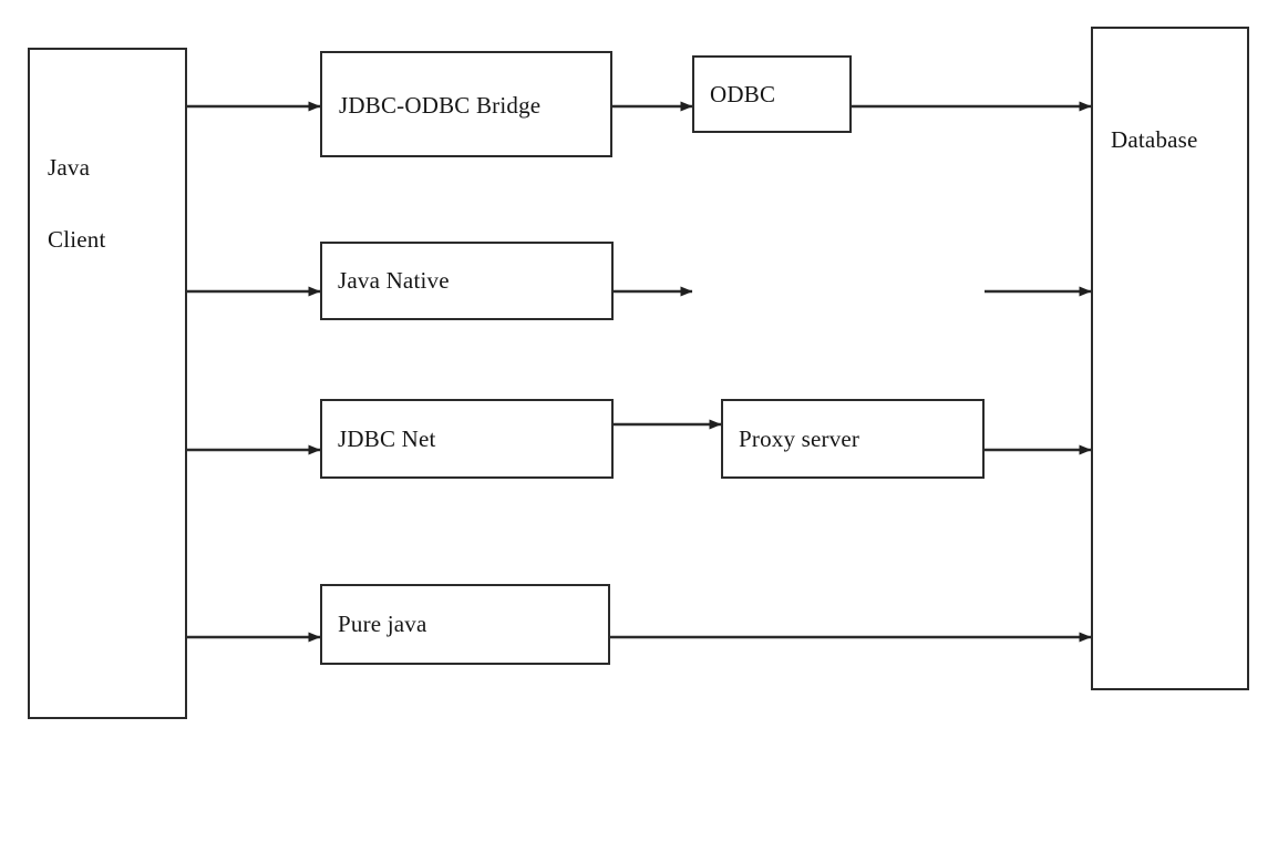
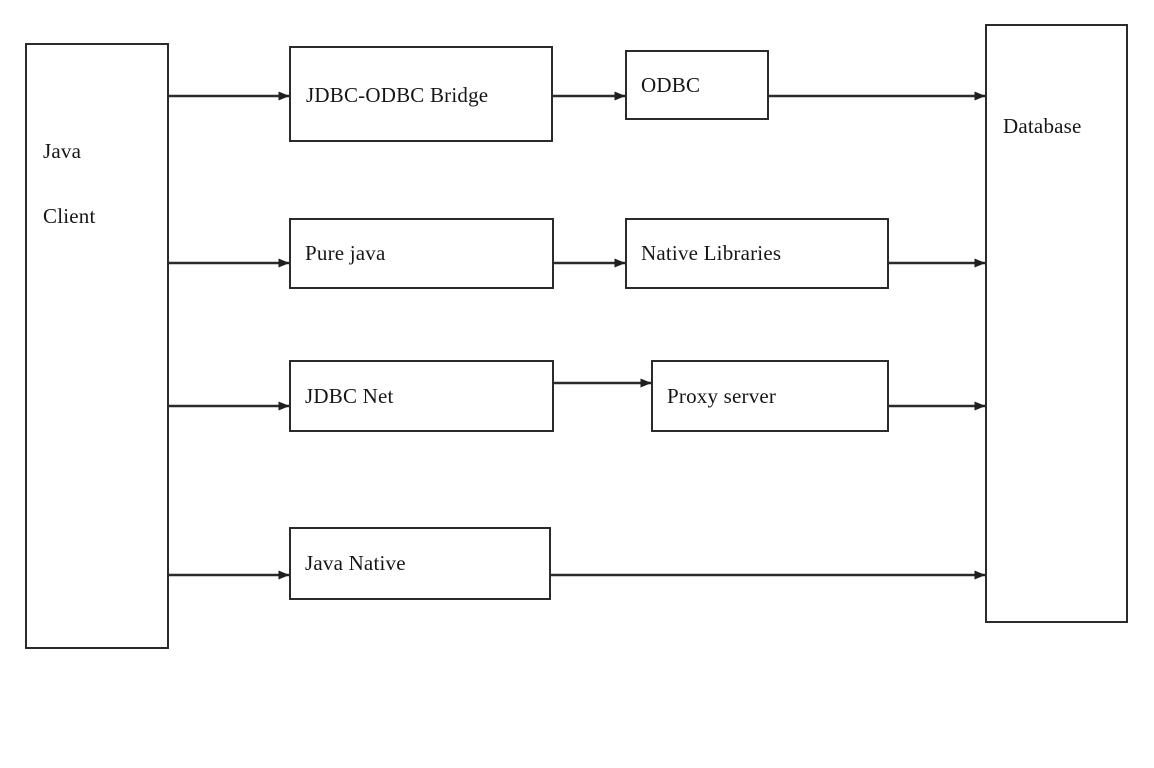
  Java
  Client
  JDBC-ODBC Bridge
  ODBC
- Java Native
+ Pure java
+ Native Libraries
  JDBC Net
  Proxy server
- Pure java
+ Java Native
  Database
